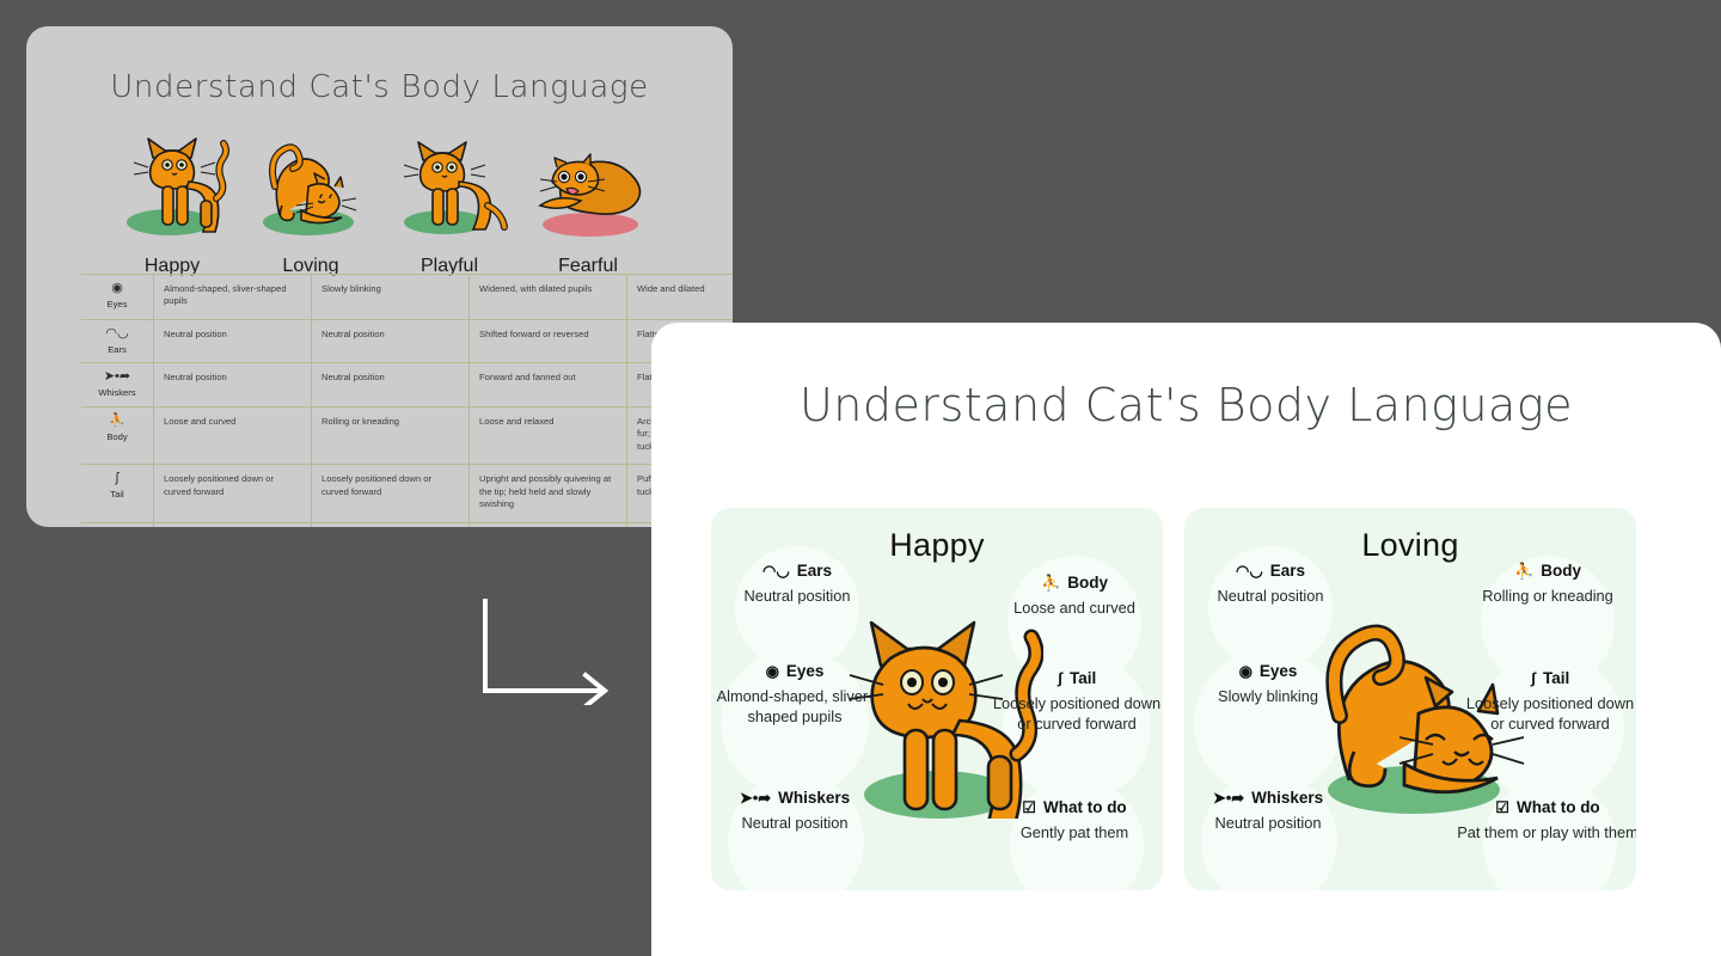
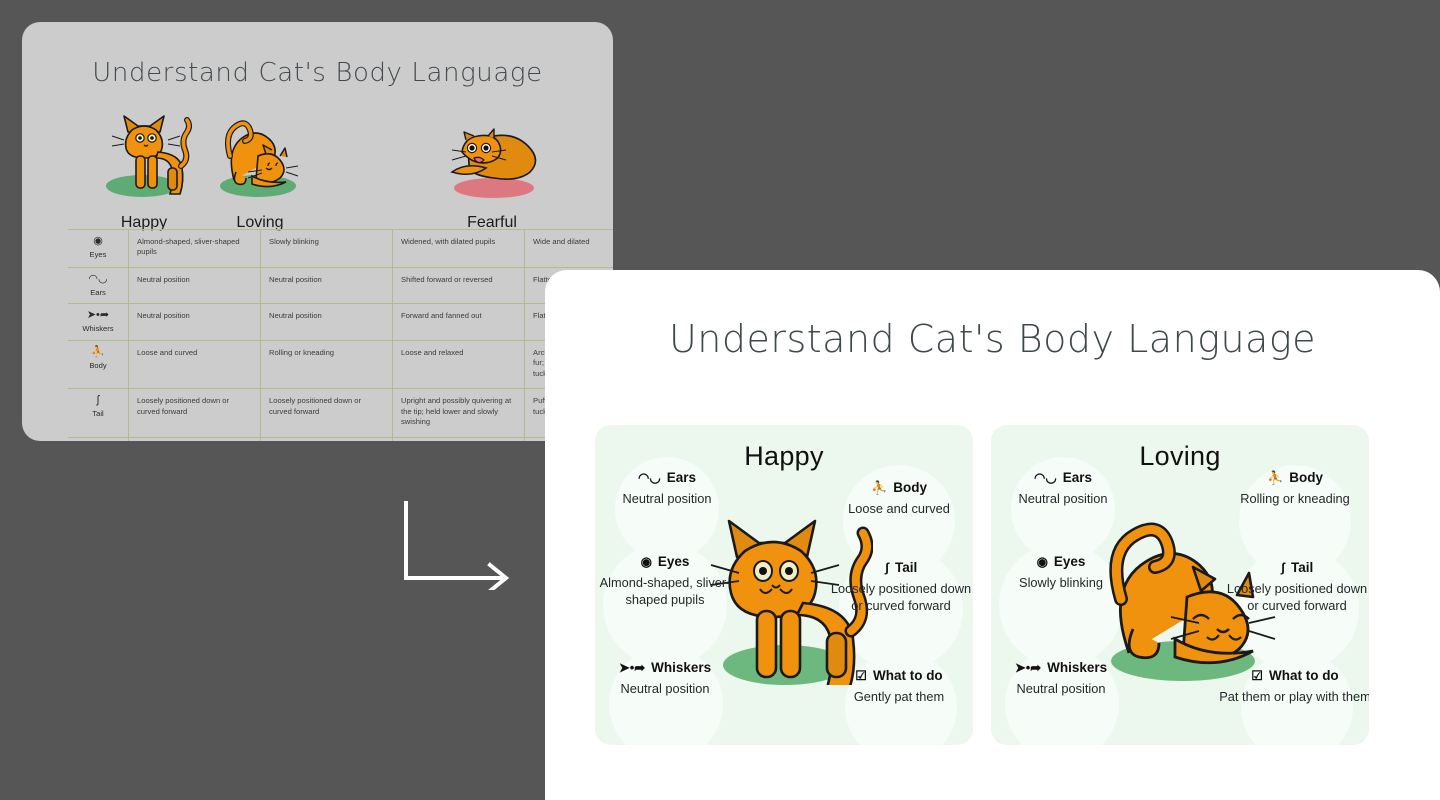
  Understand Cat's Body Language
  Happy
  Loving
- Playful
  Fearful
  ◉ Eyes	Almond-shaped, sliver-shaped pupils	Slowly blinking	Widened, with dilated pupils	Wide and dilated
  ◠◡ Ears	Neutral position	Neutral position	Shifted forward or reversed	Flatt
  ➤•➦ Whiskers	Neutral position	Neutral position	Forward and fanned out	Fla
- ʃ Tail	Loosely positioned down or curved forward	Loosely positioned down or curved forward	Upright and possibly quivering at the tip; held held and slowly swishing	Puf tuc
+ ʃ Tail	Loosely positioned down or curved forward	Loosely positioned down or curved forward	Upright and possibly quivering at the tip; held lower and slowly swishing	Puf tuc
  Understand Cat's Body Language
  Happy
  ◠◡
  Ears
  Neutral position
  ◉
  Eyes
  Almond-shaped, sliver-shaped pupils
  ➤•➦
  Whiskers
  Neutral position
  ⛹
  Body
  Loose and curved
  ʃ
  Tail
  Loosely positioned down or curved forward
  ☑
  What to do
  Gently pat them
  Loving
  ◠◡
  Ears
  Neutral position
  ◉
  Eyes
  Slowly blinking
  ➤•➦
  Whiskers
  Neutral position
  ⛹
  Body
  Rolling or kneading
  ʃ
  Tail
  Loosely positioned down or curved forward
  ☑
  What to do
  Pat them or play with them
